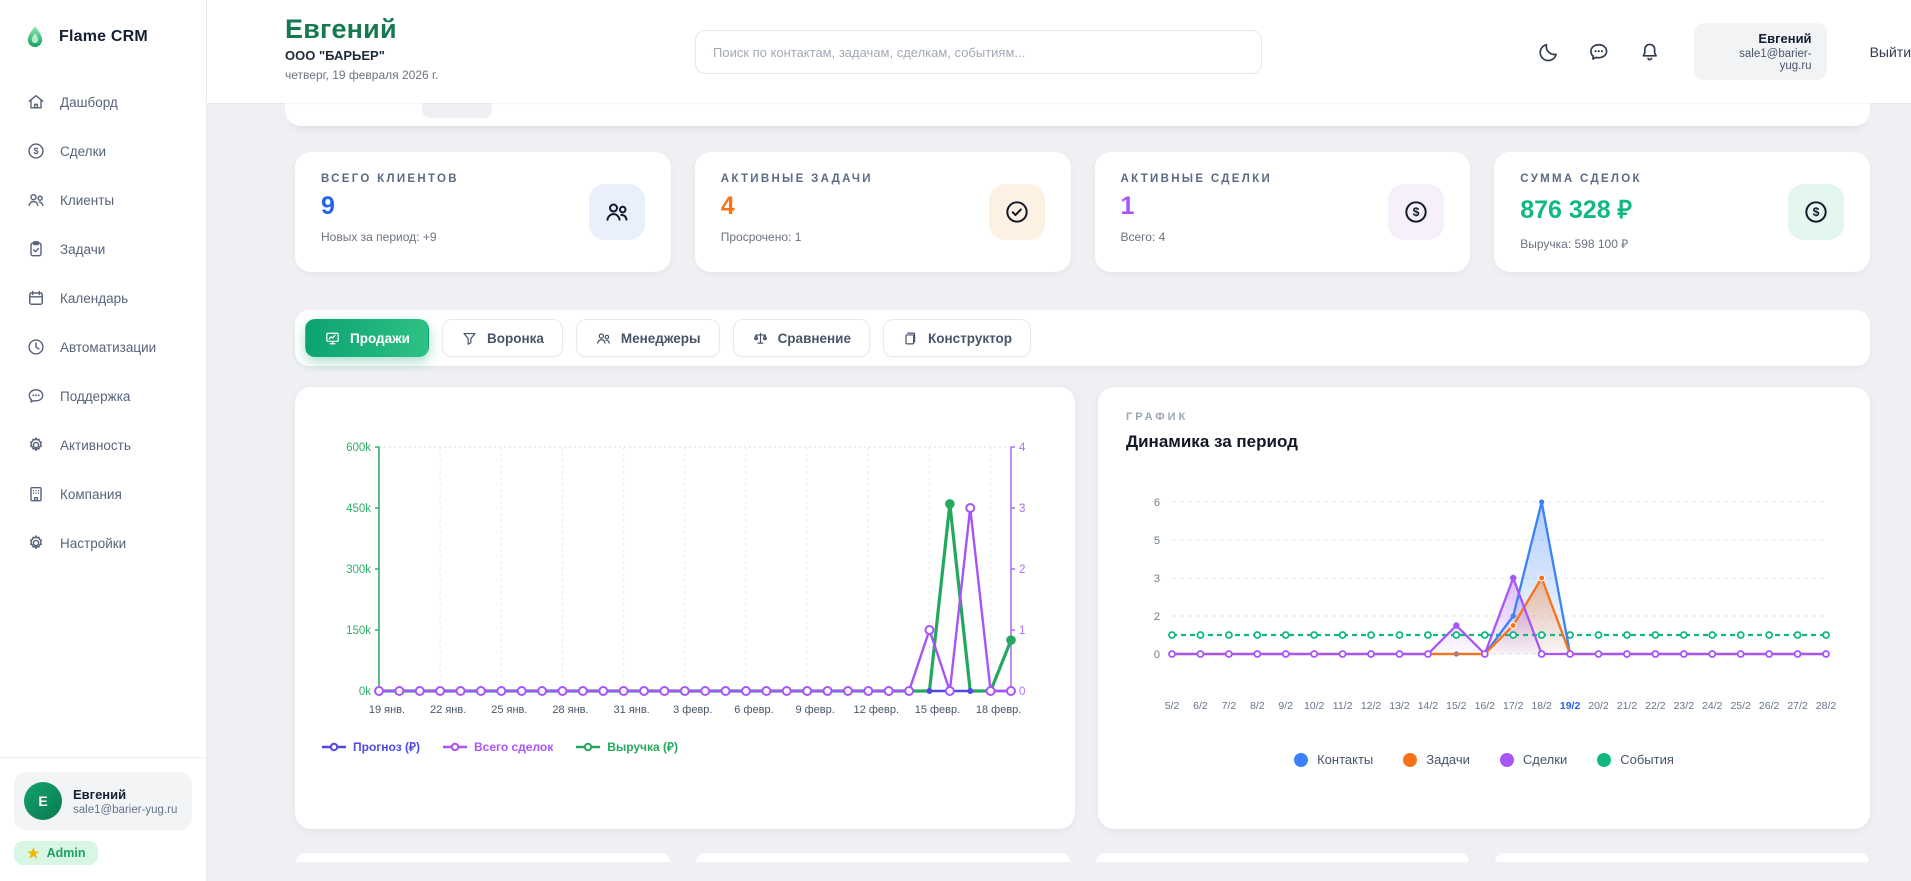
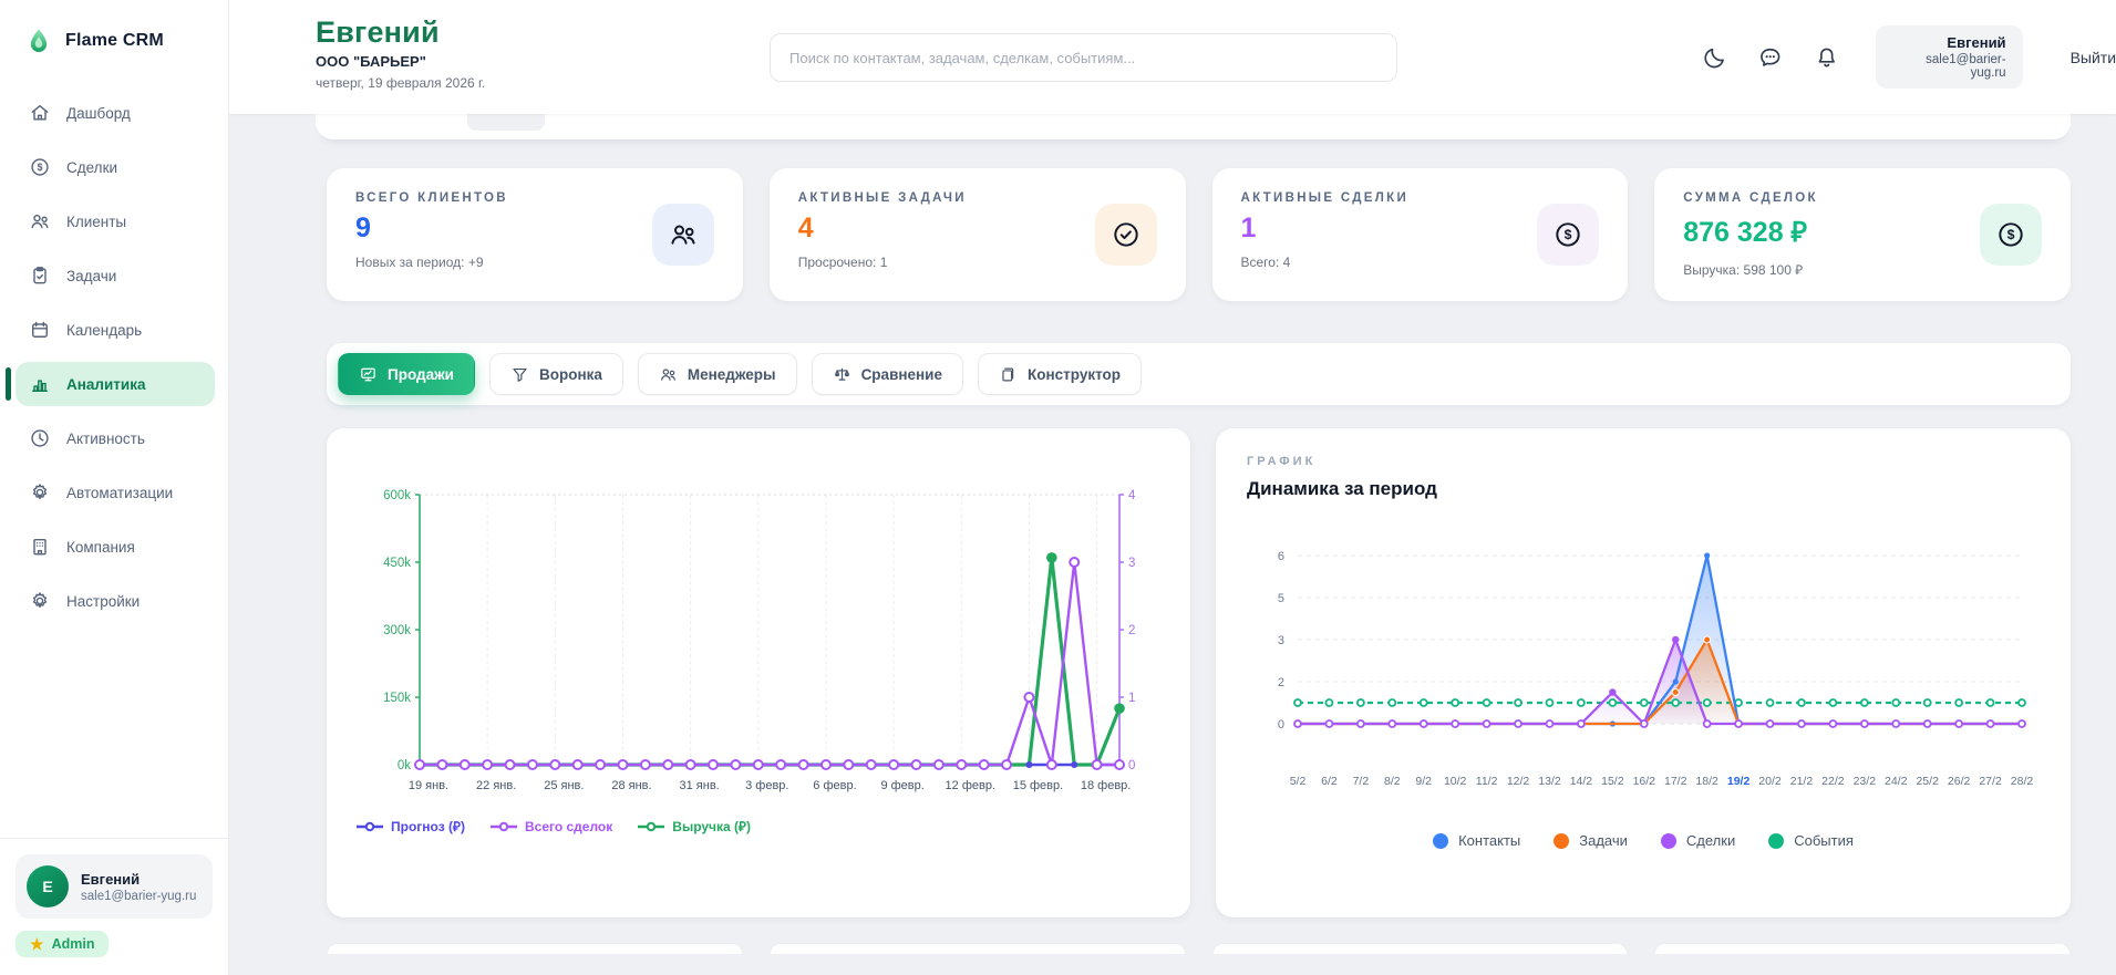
  Flame CRM
  Дашборд
  $
  Сделки
  Клиенты
  Задачи
  Календарь
+ Аналитика
- Автоматизации
+ Активность
- Поддержка
- Активность
+ Автоматизации
  Компания
  Настройки
  E
  Евгений
  sale1@barier-yug.ru
  ★
  Admin
  Евгений
  ООО "БАРЬЕР"
  четверг, 19 февраля 2026 г.
  Поиск по контактам, задачам, сделкам, событиям...
  Евгений
  sale1@barier-yug.ru
  Выйти
  ВСЕГО КЛИЕНТОВ
  9
  Новых за период: +9
  АКТИВНЫЕ ЗАДАЧИ
  4
  Просрочено: 1
  АКТИВНЫЕ СДЕЛКИ
  1
  Всего: 4
  $
  СУММА СДЕЛОК
  876 328 ₽
  Выручка: 598 100 ₽
  $
  Продажи
  Воронка
  Менеджеры
  Сравнение
  Конструктор
  0k
  150k
  300k
  450k
  600k
  0
  1
  2
  3
  4
  19 янв.
  22 янв.
  25 янв.
  28 янв.
  31 янв.
  3 февр.
  6 февр.
  9 февр.
  12 февр.
  15 февр.
  18 февр.
  Прогноз (₽)
  Всего сделок
  Выручка (₽)
  ГРАФИК
  Динамика за период
  0
  2
  3
  5
  6
  5/2
  6/2
  7/2
  8/2
  9/2
  10/2
  11/2
  12/2
  13/2
  14/2
  15/2
  16/2
  17/2
  18/2
  19/2
  20/2
  21/2
  22/2
  23/2
  24/2
  25/2
  26/2
  27/2
  28/2
  Контакты
  Задачи
  Сделки
  События
